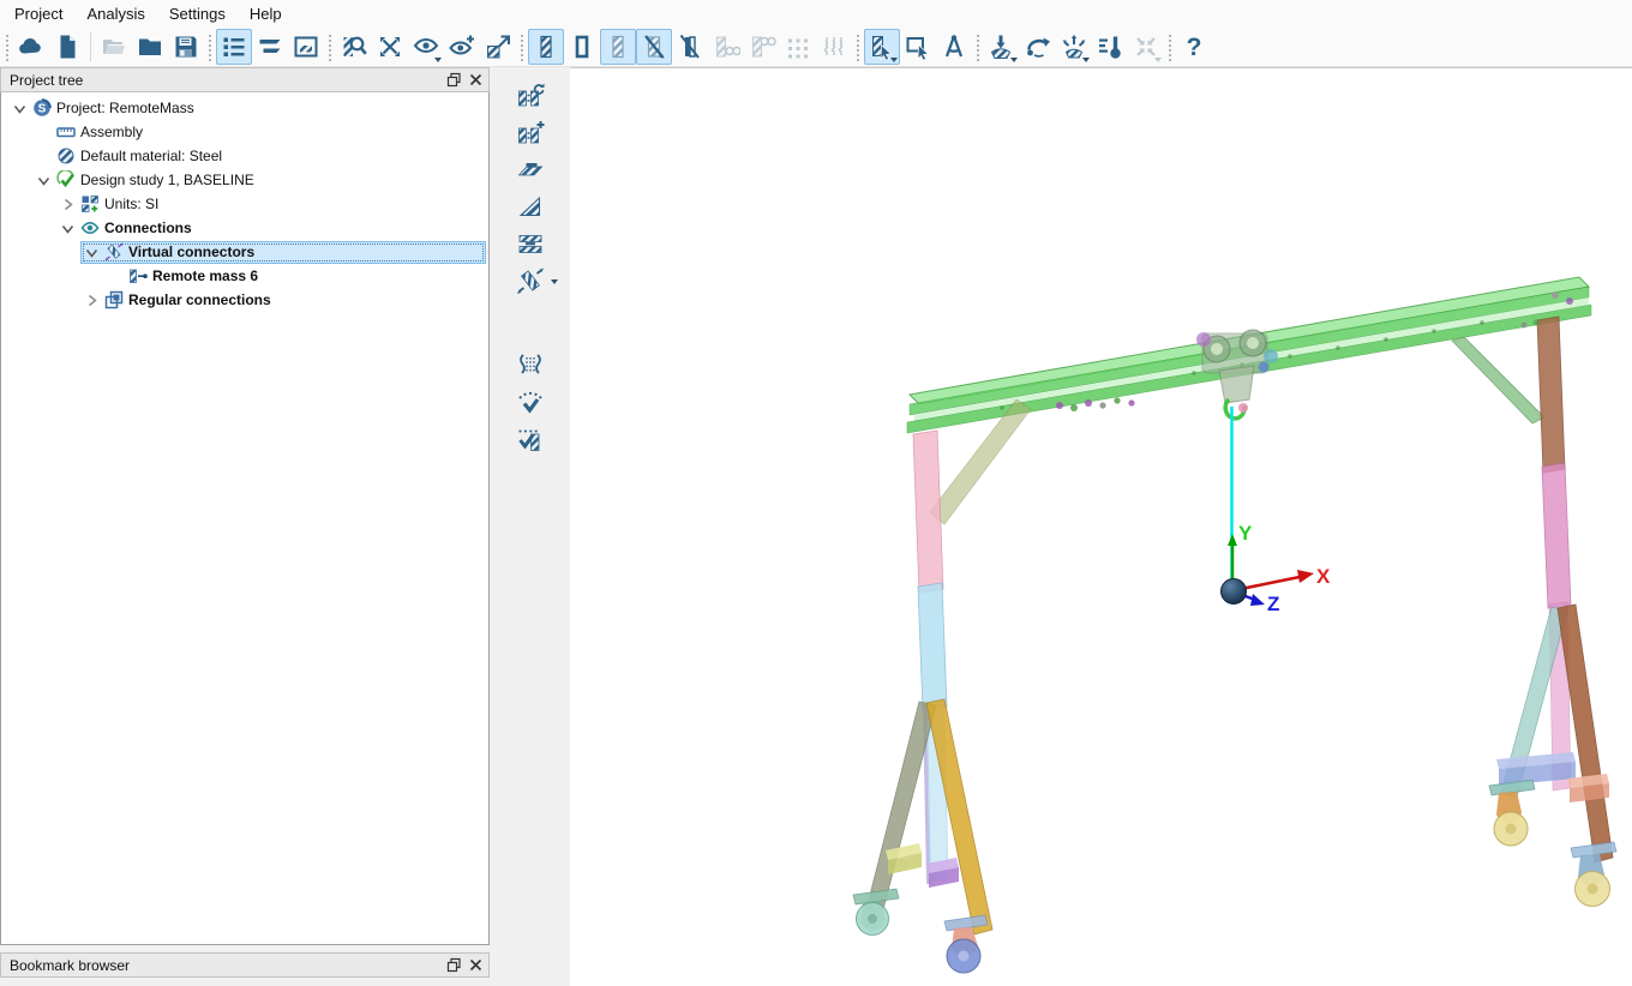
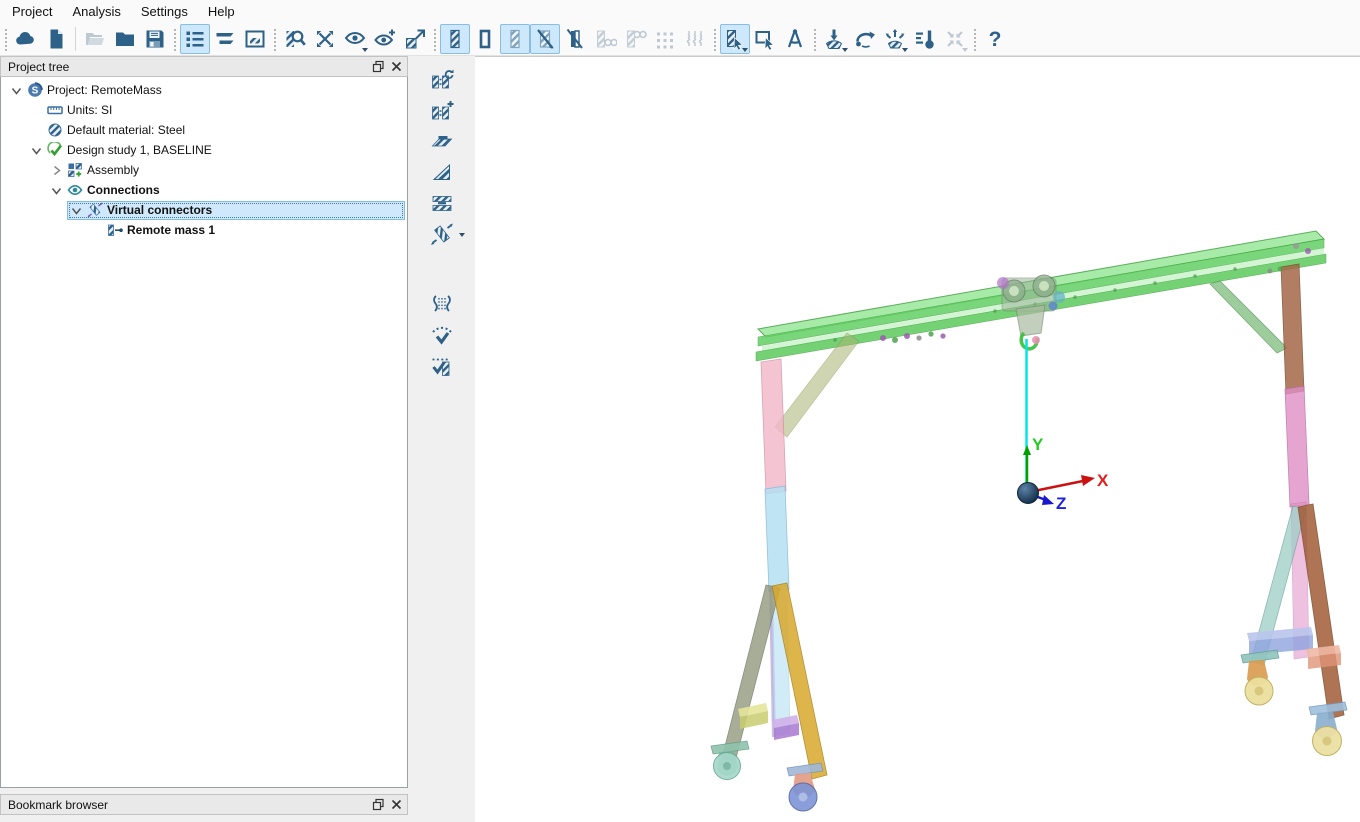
  Project
  Analysis
  Settings
  Help
  ?
  Project tree
  S
  Project: RemoteMass
- Assembly
+ Units: SI
  Default material: Steel
  Design study 1, BASELINE
- Units: SI
+ Assembly
  Connections
  Virtual connectors
- Remote mass 6
+ Remote mass 1
- Regular connections
  Bookmark browser
  Y
  X
  Z
